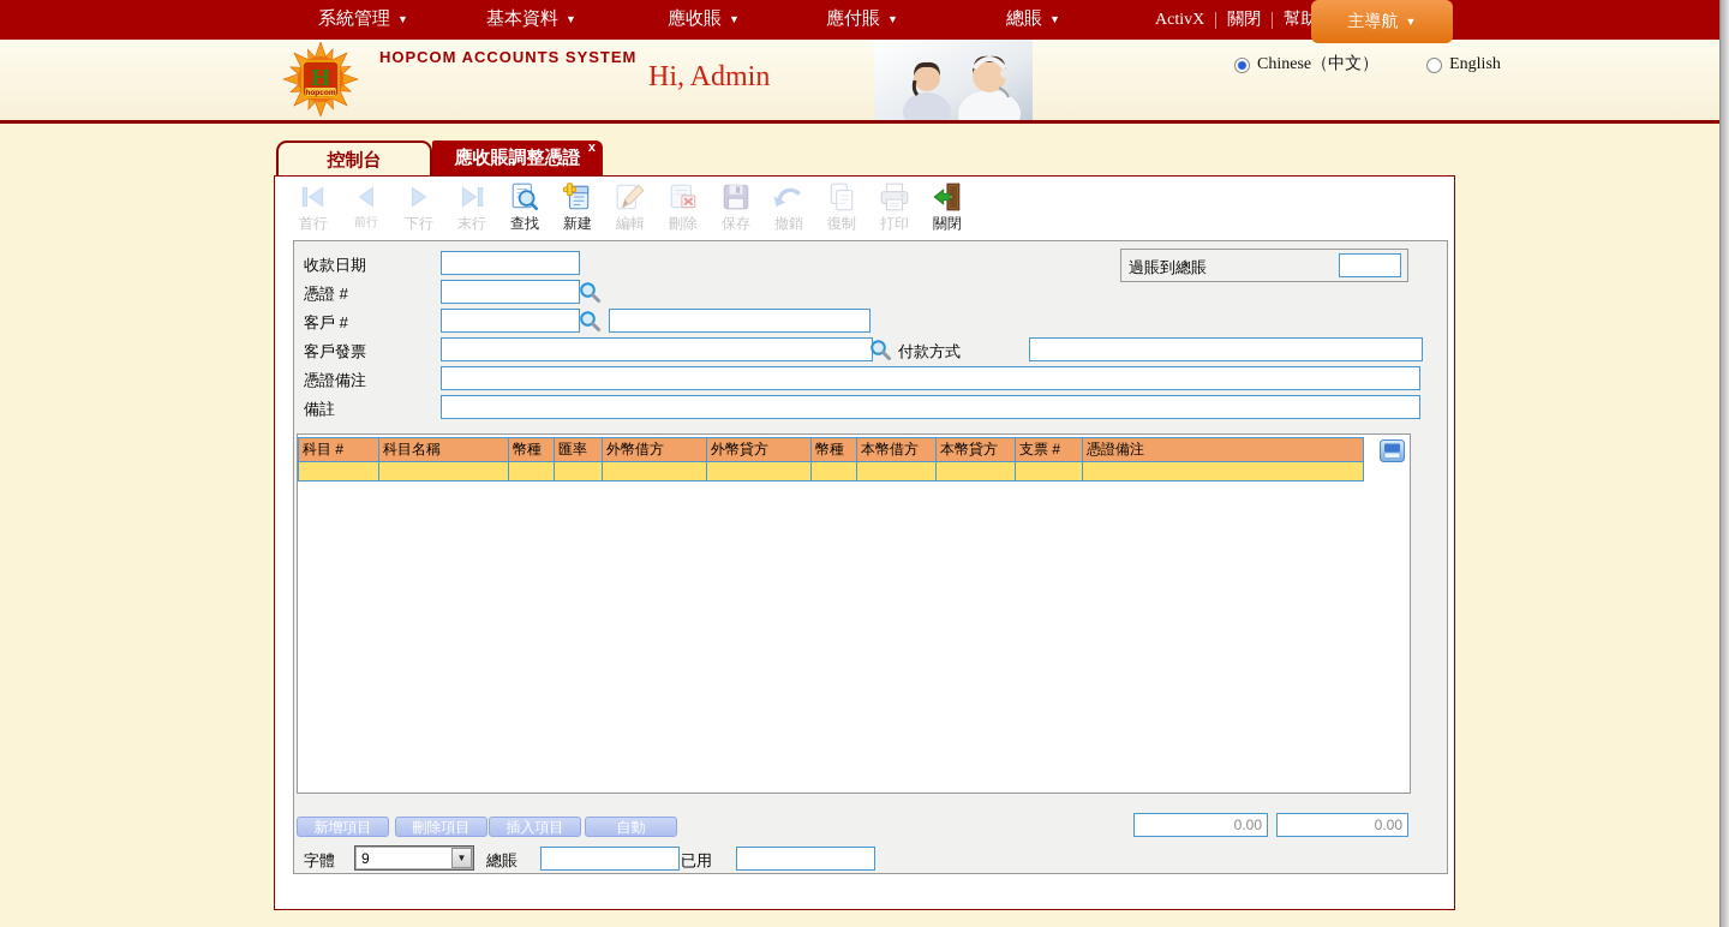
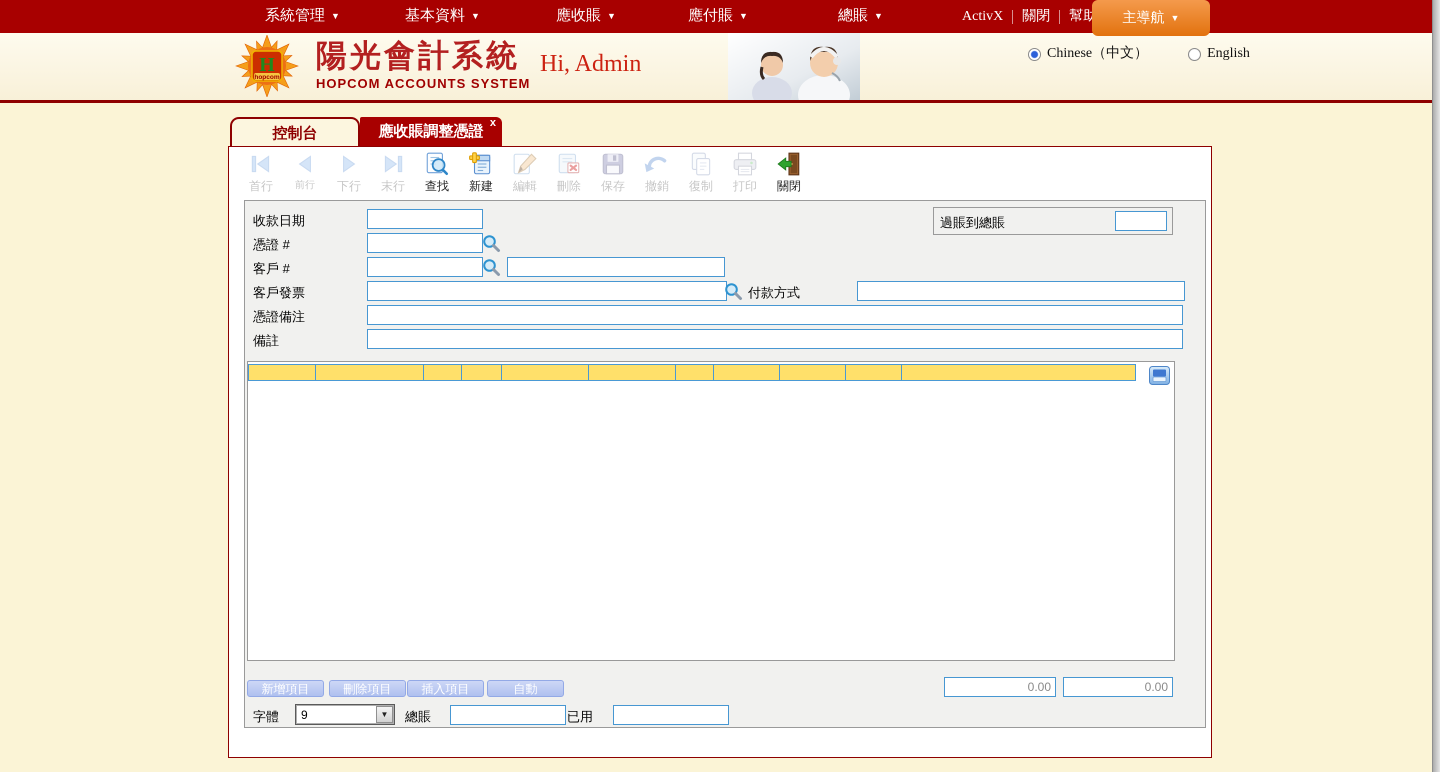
  系統管理 ▼
  基本資料 ▼
  應收賬 ▼
  應付賬 ▼
  總賬 ▼
  ActivX
  關閉
  幫助
  主導航 ▼
  H
+ 陽光會計系統
  HOPCOM ACCOUNTS SYSTEM
  Hi, Admin
  Chinese（中文）
  English
  控制台
  應收賬調整憑證
  x
  首行
  前行
  下行
  末行
  查找
  新建
  編輯
  刪除
  保存
  撤銷
  復制
  打印
  關閉
  收款日期
  過賬到總賬
  憑證 #
  客戶 #
  客戶發票
  付款方式
  憑證備注
  備註
- 科目 #	科目名稱	幣種	匯率	外幣借方	外幣貸方	幣種	本幣借方	本幣貸方	支票 #	憑證備注
  新增項目
  刪除項目
  插入項目
  自動
  0.00
  0.00
  字體
  9
  ▼
  總賬
  已用
